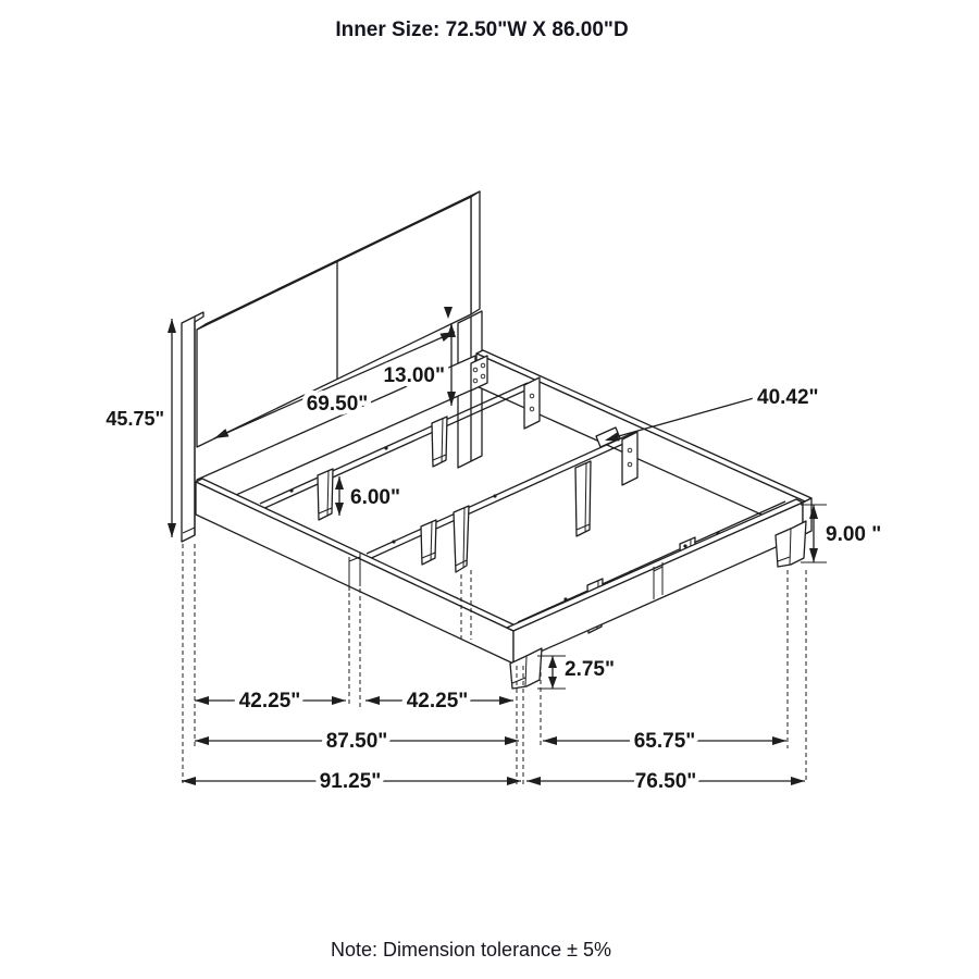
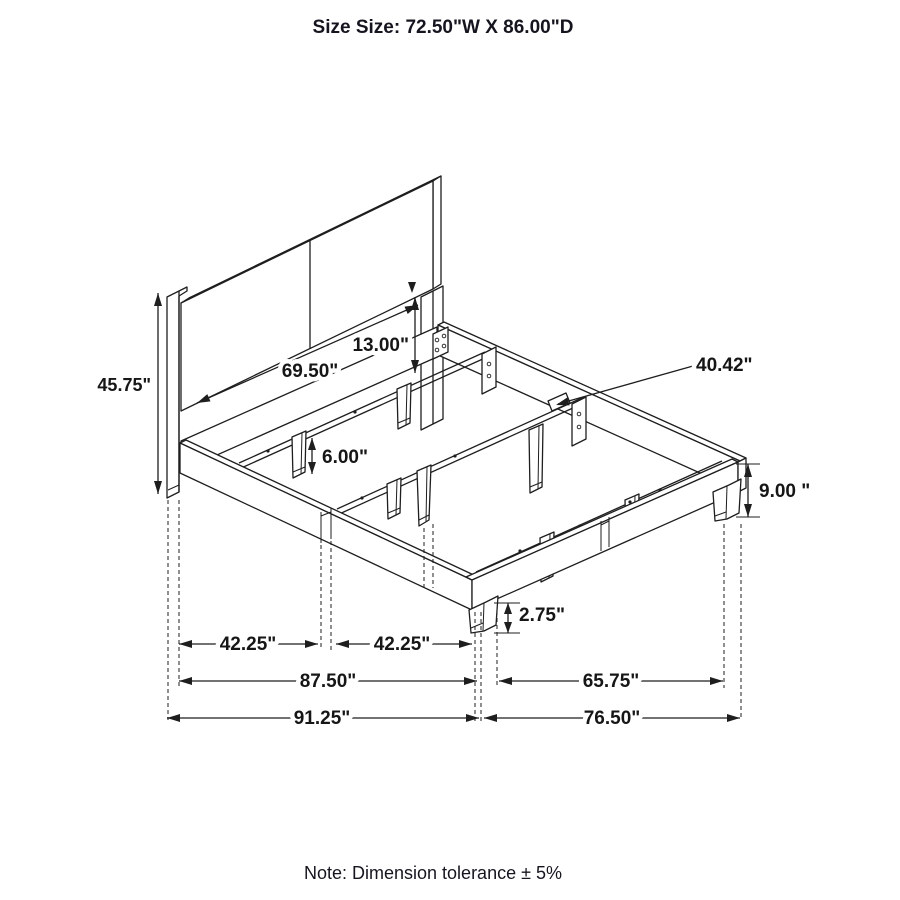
- Inner Size: 72.50"W X 86.00"D
+ Size Size: 72.50"W X 86.00"D
  45.75"
  69.50"
  13.00"
  40.42"
  6.00"
  9.00 "
  2.75"
  42.25"
  42.25"
  87.50"
  65.75"
  91.25"
  76.50"
  Note: Dimension tolerance ± 5%
